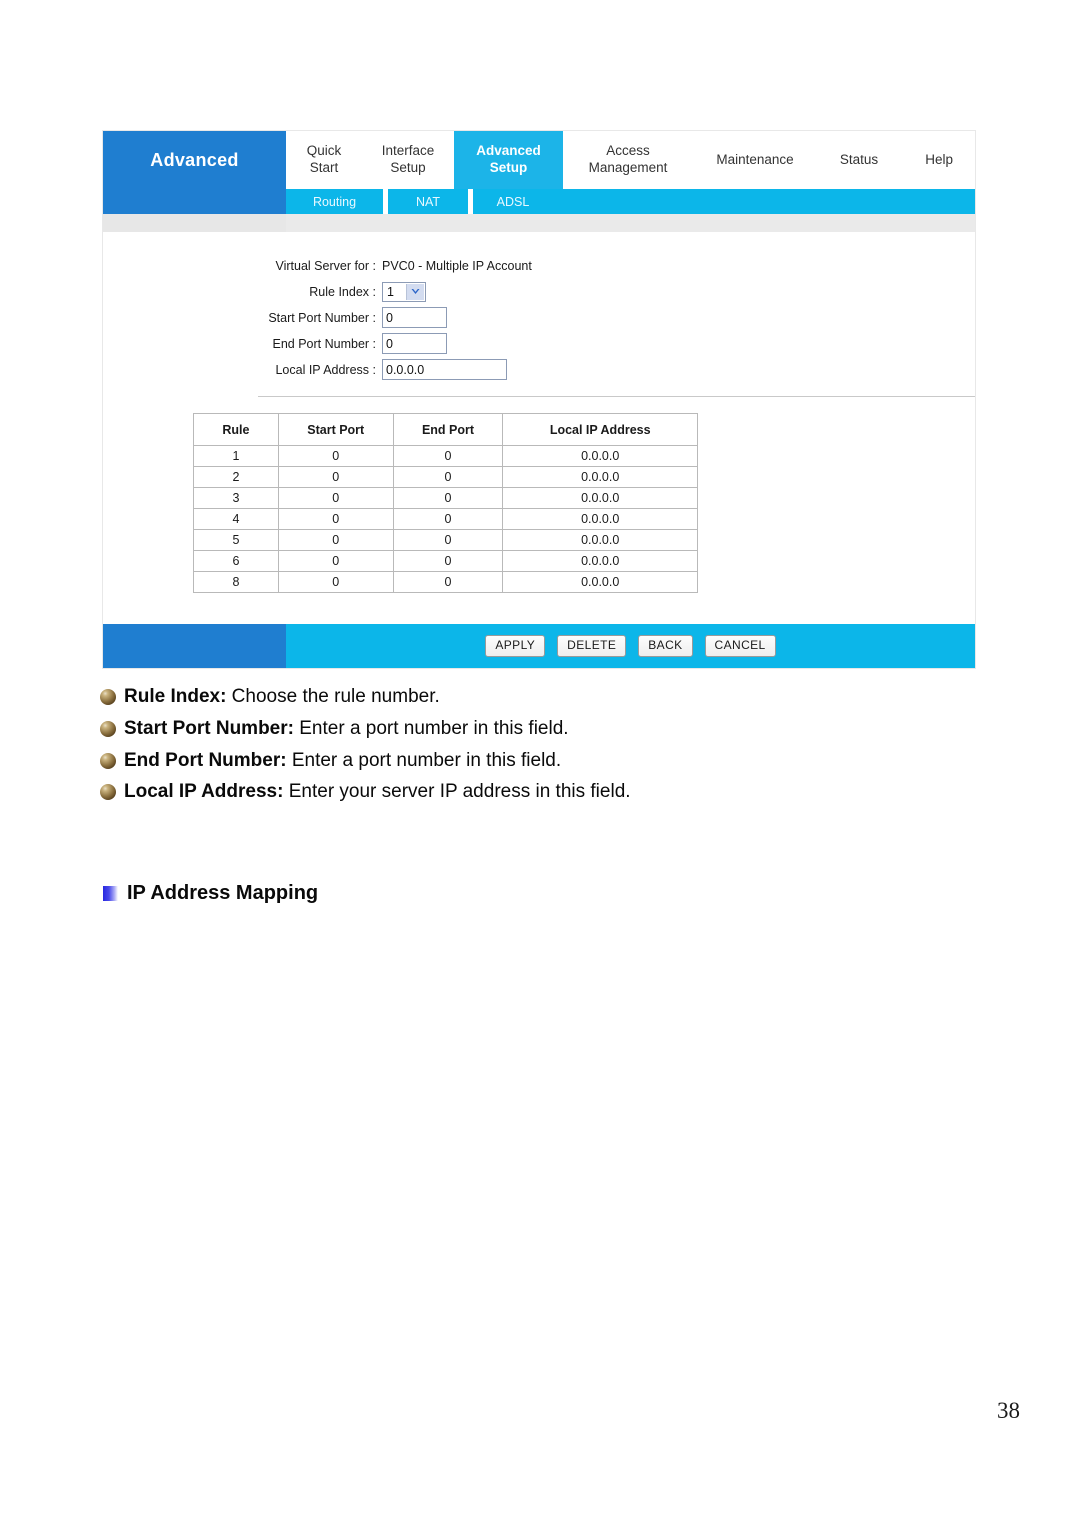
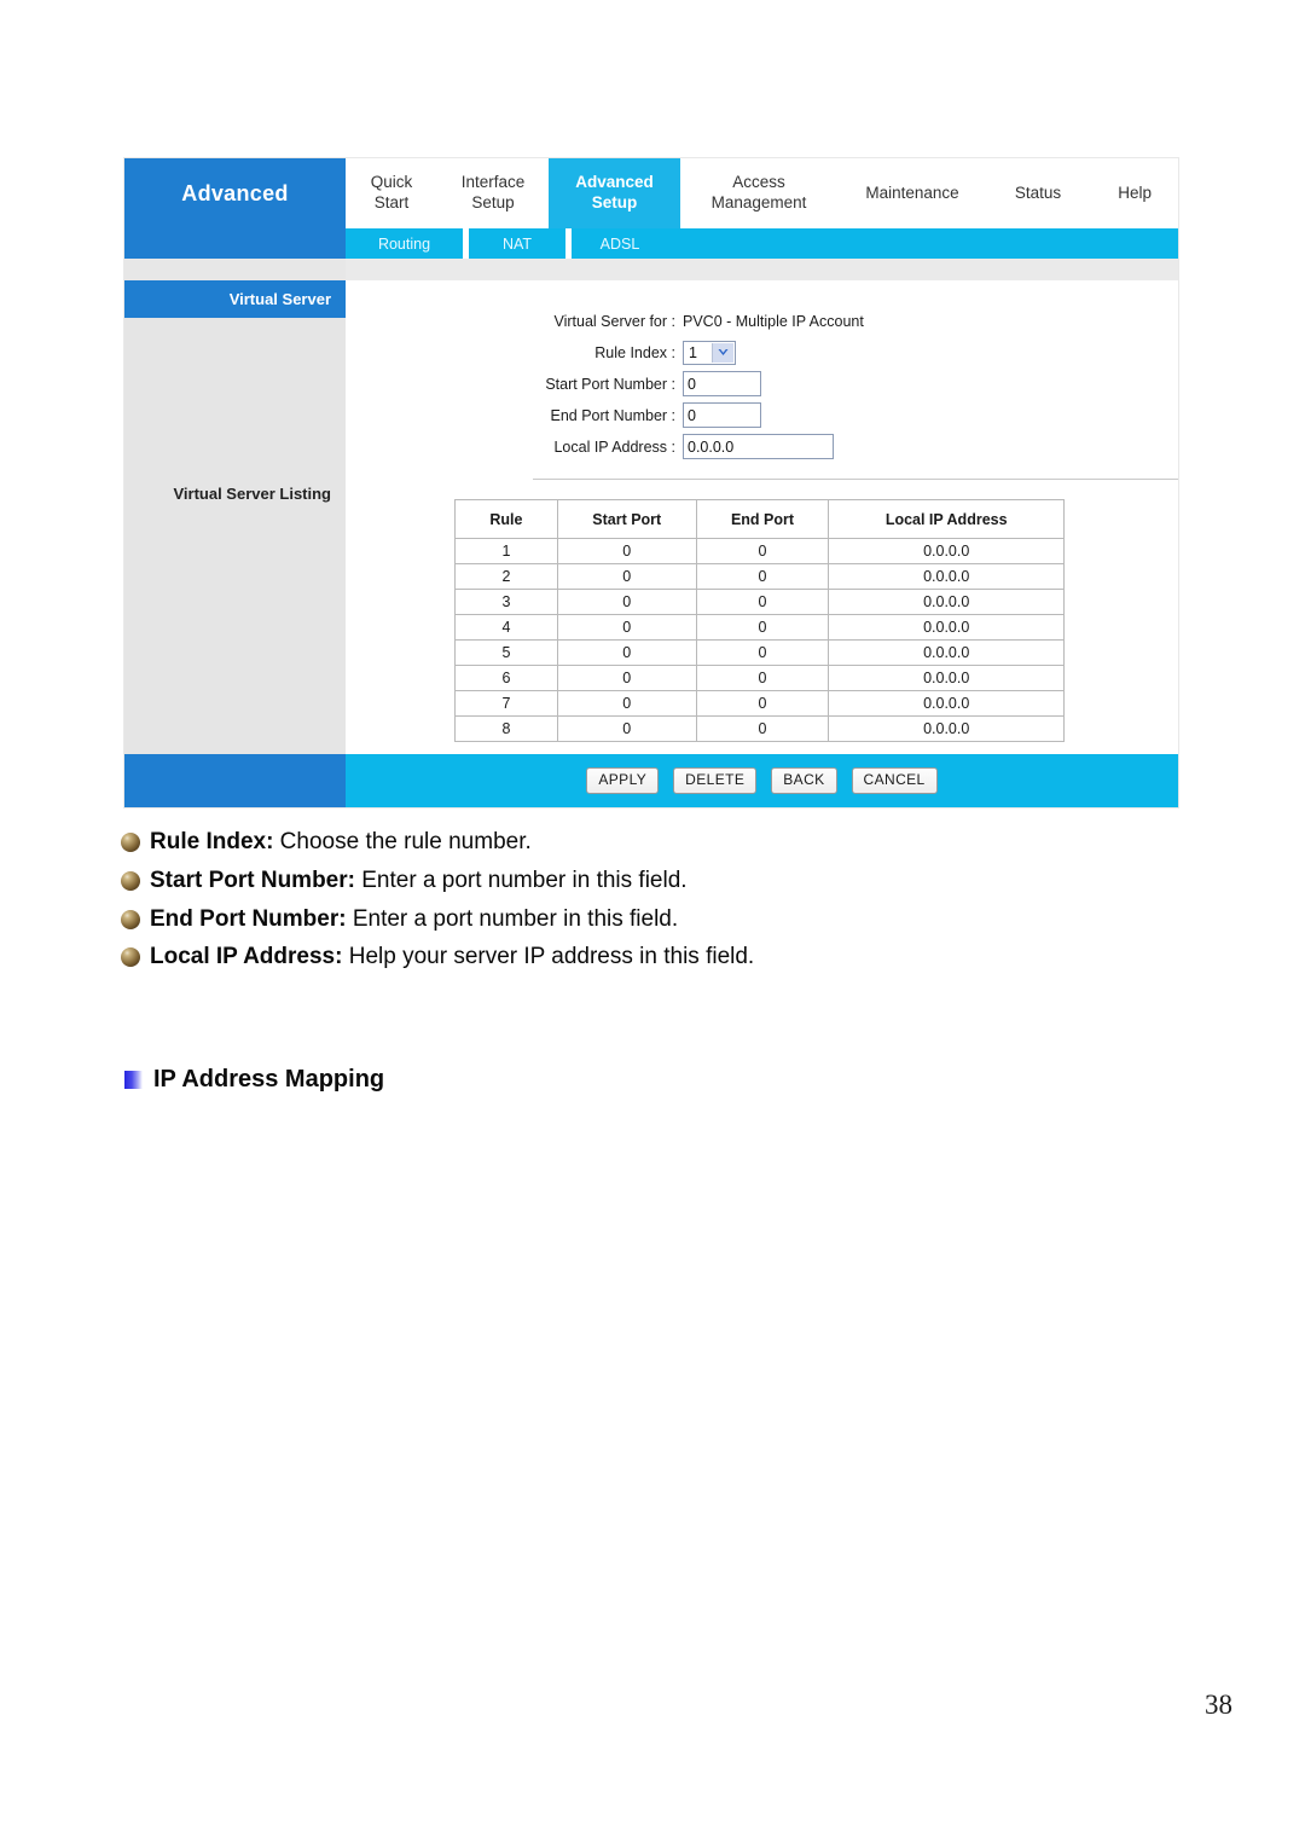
  Advanced
  Quick
  Start
  Interface
  Setup
  Advanced
  Setup
  Access
  Management
  Maintenance
  Status
  Help
  Routing
  NAT
  ADSL
+ Virtual Server
+ Virtual Server Listing
  Virtual Server for :
  PVC0 - Multiple IP Account
  Rule Index :
  1
  Start Port Number :
  0
  End Port Number :
  0
  Local IP Address :
  0.0.0.0
  Rule	Start Port	End Port	Local IP Address
  1	0	0	0.0.0.0
  2	0	0	0.0.0.0
  3	0	0	0.0.0.0
  4	0	0	0.0.0.0
  5	0	0	0.0.0.0
  6	0	0	0.0.0.0
+ 7	0	0	0.0.0.0
  8	0	0	0.0.0.0
  APPLY
  DELETE
  BACK
  CANCEL
  Rule Index: Choose the rule number.
  Start Port Number: Enter a port number in this field.
  End Port Number: Enter a port number in this field.
- Local IP Address: Enter your server IP address in this field.
+ Local IP Address: Help your server IP address in this field.
  IP Address Mapping
  38
